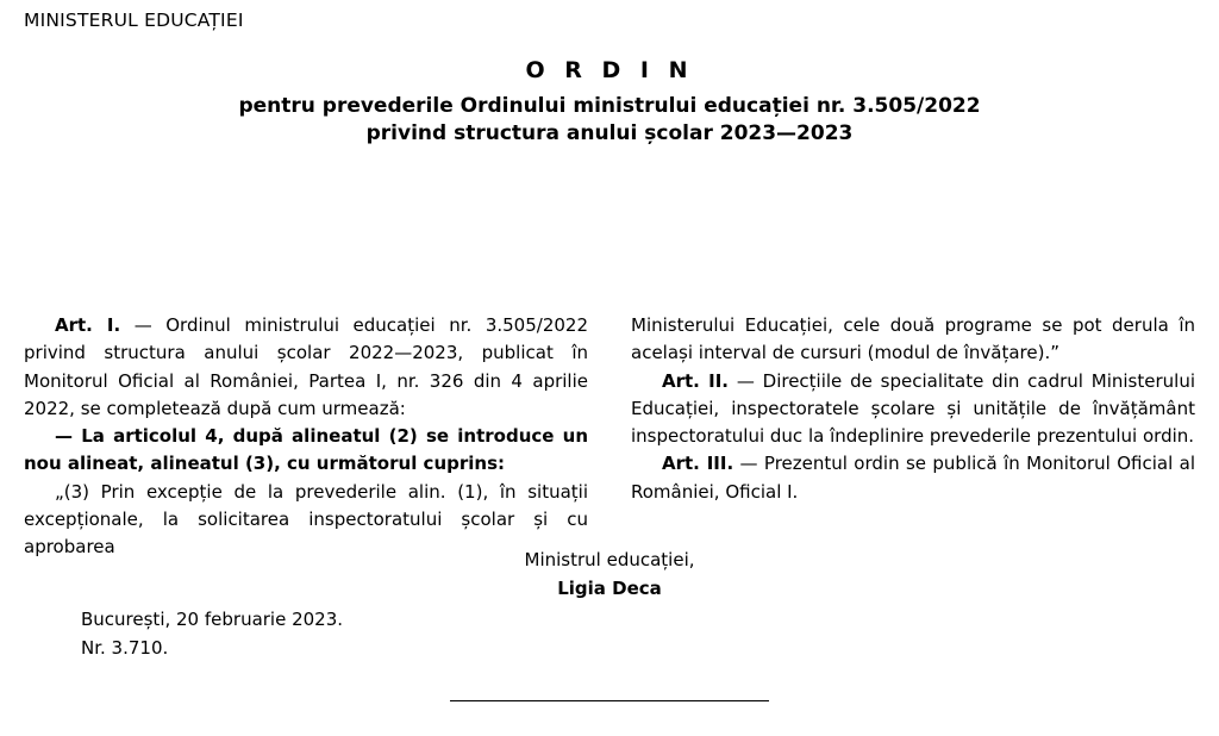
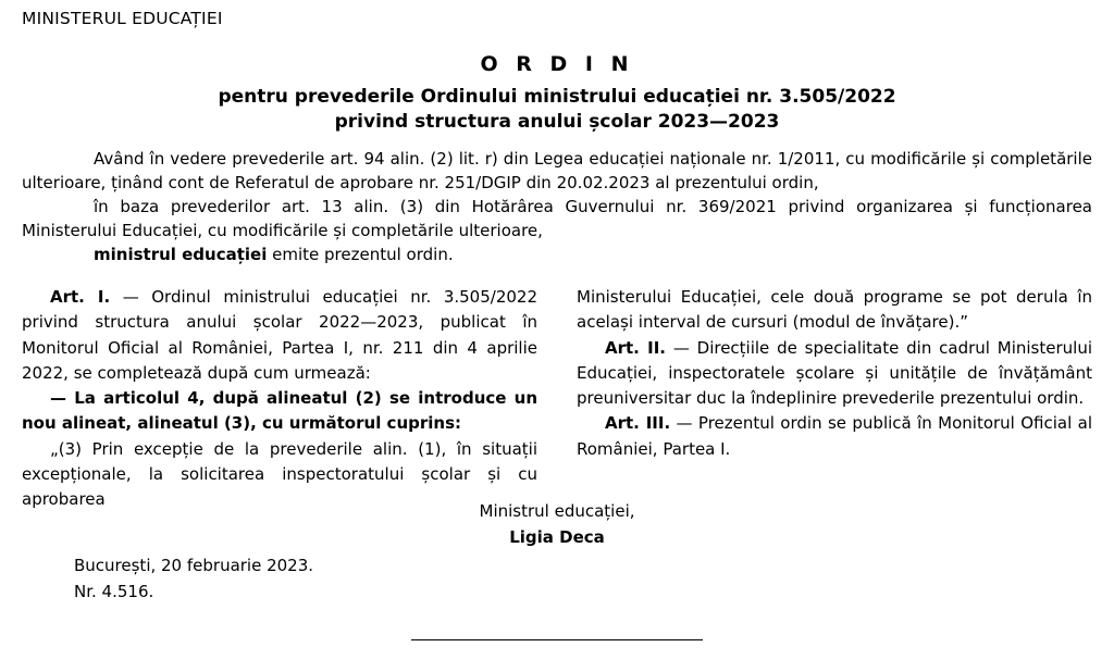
  MINISTERUL EDUCAȚIEI
  O R D I N
  pentru prevederile Ordinului ministrului educației nr. 3.505/2022
  privind structura anului școlar 2023—2023
+ Având în vedere prevederile art. 94 alin. (2) lit. r) din Legea educației naționale nr. 1/2011, cu modificările și completările ulterioare, ținând cont de Referatul de aprobare nr. 251/DGIP din 20.02.2023 al prezentului ordin,
+ în baza prevederilor art. 13 alin. (3) din Hotărârea Guvernului nr. 369/2021 privind organizarea și funcționarea Ministerului Educației, cu modificările și completările ulterioare,
+ ministrul educației emite prezentul ordin.
- Art. I. — Ordinul ministrului educației nr. 3.505/2022 privind structura anului școlar 2022—2023, publicat în Monitorul Oficial al României, Partea I, nr. 326 din 4 aprilie 2022, se completează după cum urmează:
+ Art. I. — Ordinul ministrului educației nr. 3.505/2022 privind structura anului școlar 2022—2023, publicat în Monitorul Oficial al României, Partea I, nr. 211 din 4 aprilie 2022, se completează după cum urmează:
  — La articolul 4, după alineatul (2) se introduce un nou alineat, alineatul (3), cu următorul cuprins:
  „(3) Prin excepție de la prevederile alin. (1), în situații excepționale, la solicitarea inspectoratului școlar și cu aprobarea
  Ministerului Educației, cele două programe se pot derula în același interval de cursuri (modul de învățare).”
- Art. II. — Direcțiile de specialitate din cadrul Ministerului Educației, inspectoratele școlare și unitățile de învățământ inspectoratului duc la îndeplinire prevederile prezentului ordin.
+ Art. II. — Direcțiile de specialitate din cadrul Ministerului Educației, inspectoratele școlare și unitățile de învățământ preuniversitar duc la îndeplinire prevederile prezentului ordin.
- Art. III. — Prezentul ordin se publică în Monitorul Oficial al României, Oficial I.
+ Art. III. — Prezentul ordin se publică în Monitorul Oficial al României, Partea I.
  Ministrul educației,
  Ligia Deca
  București, 20 februarie 2023.
- Nr. 3.710.
+ Nr. 4.516.
